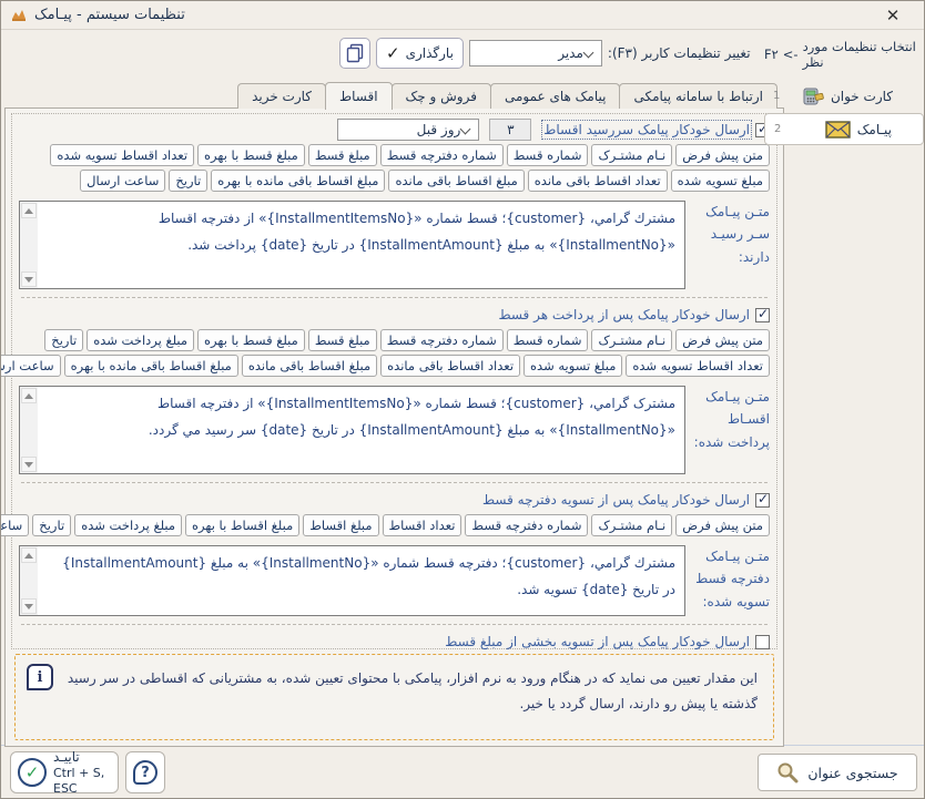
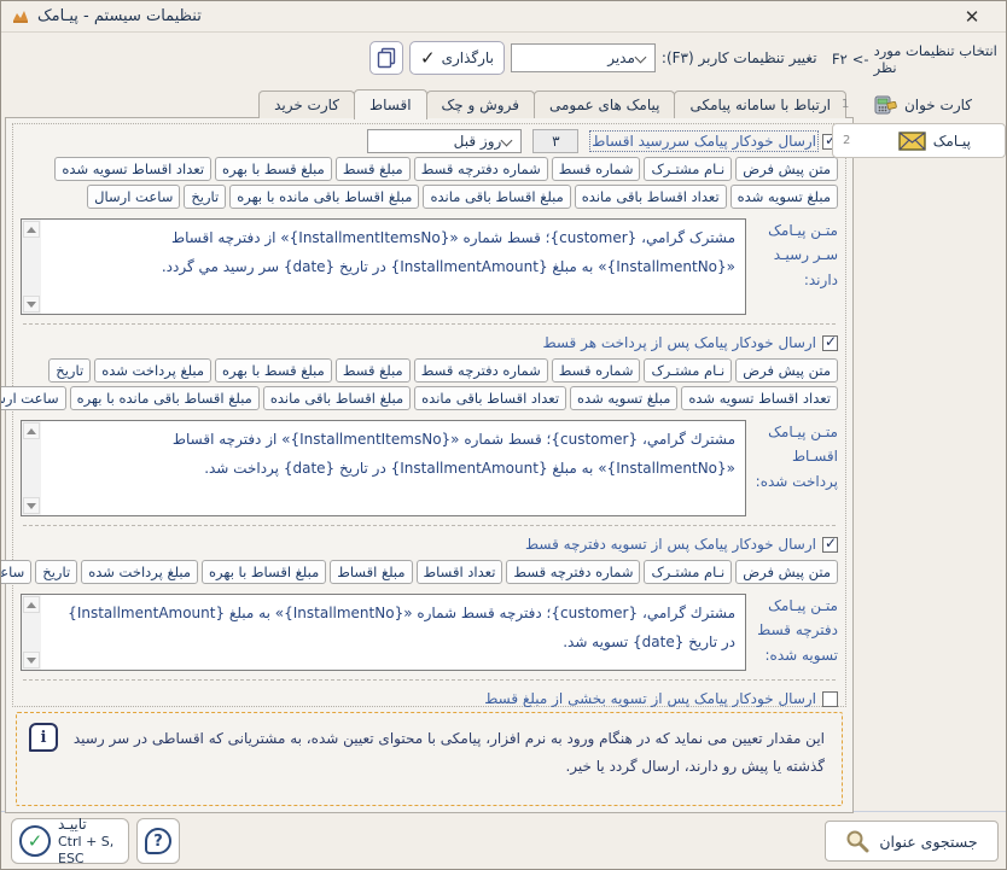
  تنظیمات سیستم - پیـامک
  ✕
  بارگذاری
  ✓
  مدیر
  تغییر تنظیمات کاربر (F۳):
  F۲
  <-
  انتخاب تنظیمات مورد نظر
  1
  کارت خوان
  2
  پیـامک
  ارتباط با سامانه پیامکی
  پیامک های عمومی
  فروش و چک
  اقساط
  کارت خرید
  ارسال خودکار پیامک سررسید اقساط
  ۳
  روز قبل
  متن پیش فرض
  نـام مشتـرک
  شماره قسط
  شماره دفترچه قسط
  مبلغ قسط
  مبلغ قسط با بهره
  تعداد اقساط تسویه شده
  مبلغ تسویه شده
  تعداد اقساط باقی مانده
  مبلغ اقساط باقی مانده
  مبلغ اقساط باقی مانده با بهره
  تاریخ
  ساعت ارسال
  متـن پیـامک سـر رسیـد دارند:
- مشترك گرامي، {customer}؛ قسط شماره «{InstallmentItemsNo}» از دفترچه اقساط «{InstallmentNo}» به مبلغ {InstallmentAmount} در تاریخ {date} پرداخت شد.
+ مشترک گرامي، {customer}؛ قسط شماره «{InstallmentItemsNo}» از دفترچه اقساط «{InstallmentNo}» به مبلغ {InstallmentAmount} در تاریخ {date} سر رسید مي گردد.
  ارسال خودکار پیامک پس از پرداخت هر قسط
  متن پیش فرض
  نـام مشتـرک
  شماره قسط
  شماره دفترچه قسط
  مبلغ قسط
  مبلغ قسط با بهره
  مبلغ پرداخت شده
  تاریخ
  تعداد اقساط تسویه شده
  مبلغ تسویه شده
  تعداد اقساط باقی مانده
  مبلغ اقساط باقی مانده
  مبلغ اقساط باقی مانده با بهره
  ساعت ارس
  متـن پیـامک اقسـاط پرداخت شده:
- مشترک گرامي، {customer}؛ قسط شماره «{InstallmentItemsNo}» از دفترچه اقساط «{InstallmentNo}» به مبلغ {InstallmentAmount} در تاریخ {date} سر رسید مي گردد.
+ مشترك گرامي، {customer}؛ قسط شماره «{InstallmentItemsNo}» از دفترچه اقساط «{InstallmentNo}» به مبلغ {InstallmentAmount} در تاریخ {date} پرداخت شد.
  ارسال خودکار پیامک پس از تسویه دفترچه قسط
  متن پیش فرض
  نـام مشتـرک
  شماره دفترچه قسط
  تعداد اقساط
  مبلغ اقساط
  مبلغ اقساط با بهره
  مبلغ پرداخت شده
  تاریخ
  متـن پیـامک دفترچه قسط تسویه شده:
  مشترك گرامي، {customer}؛ دفترچه قسط شماره «{InstallmentNo}» به مبلغ {InstallmentAmount} در تاریخ {date} تسویه شد.
  ارسال خودکار پیامک پس از تسویه بخشی از مبلغ قسط
  i
  این مقدار تعیین می نماید که در هنگام ورود به نرم افزار، پیامکی با محتوای تعیین شده، به مشتریانی که اقساطی در سر رسید گذشته یا پیش رو دارند، ارسال گردد یا خیر.
  ✓
  تاییـد
  Ctrl + S, ESC
  ?
  جستجوی عنوان
